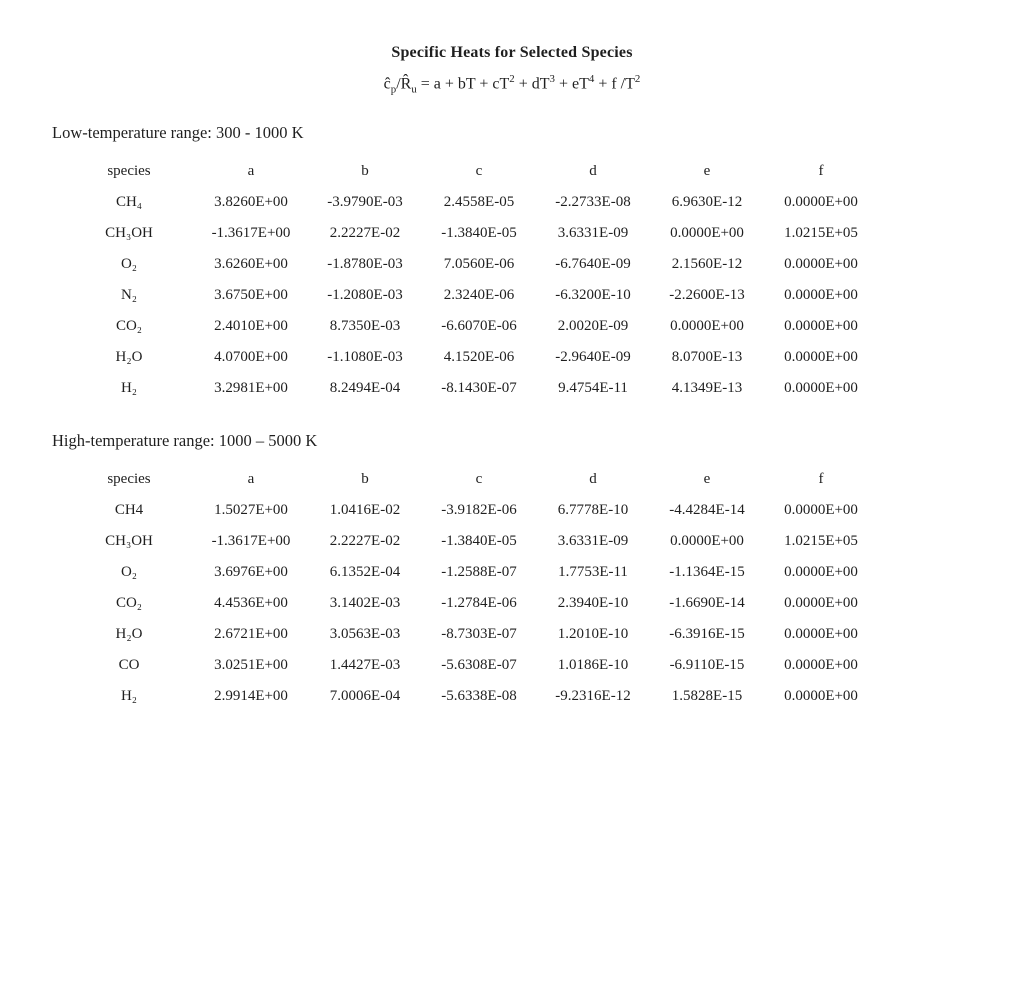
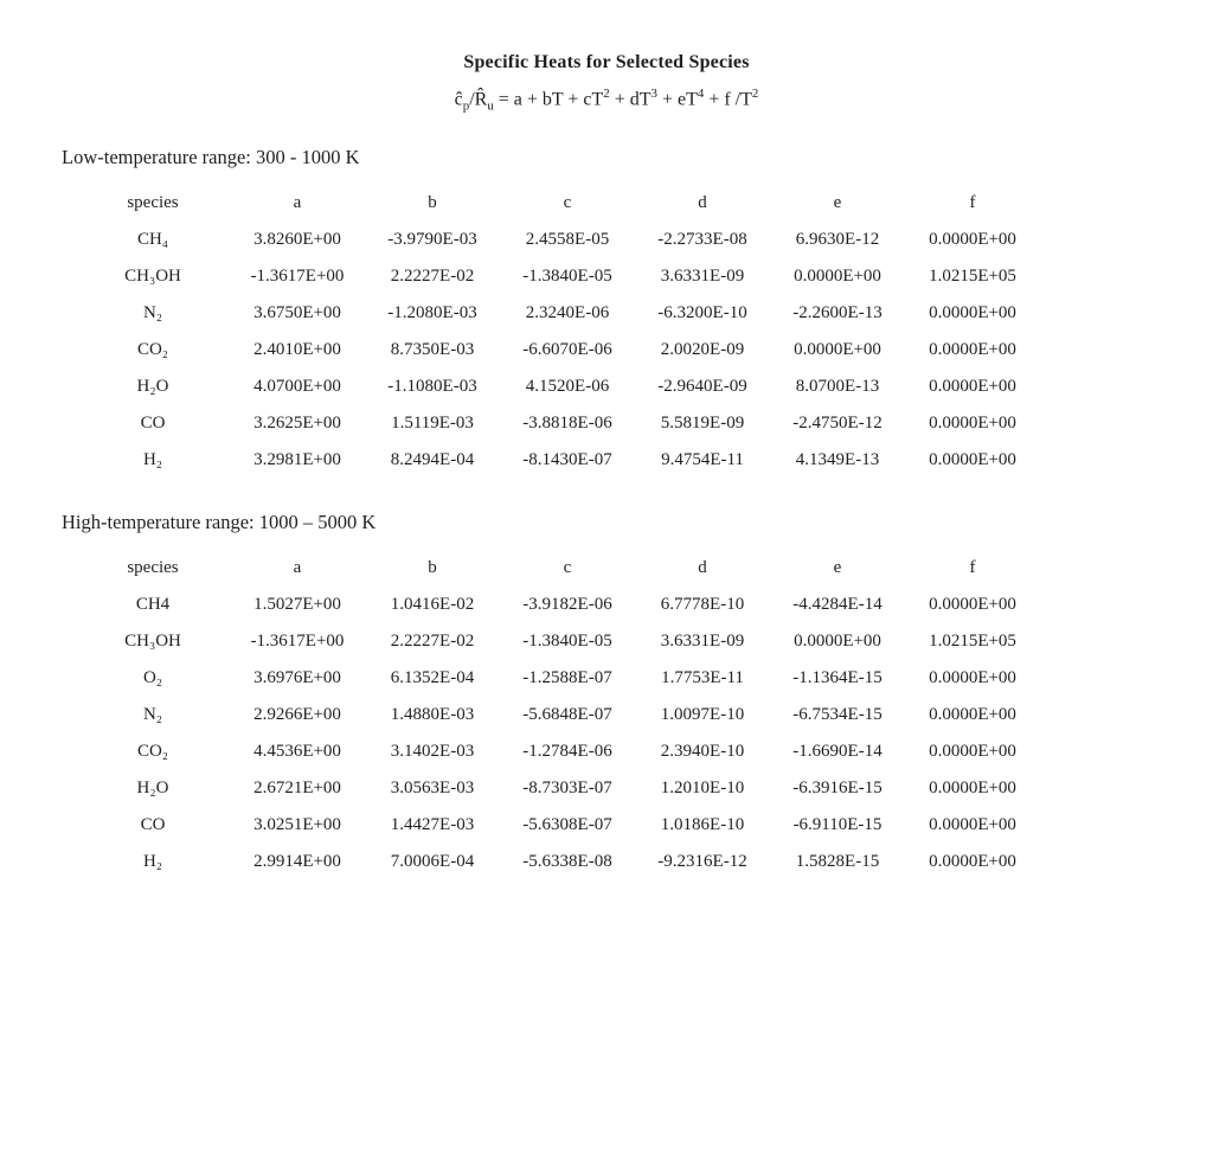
  Specific Heats for Selected Species
  ĉp/R̂u = a + bT + cT2 + dT3 + eT4 + f /T2
  Low-temperature range: 300 - 1000 K
  species	a	b	c	d	e	f
  CH₄	3.8260E+00	-3.9790E-03	2.4558E-05	-2.2733E-08	6.9630E-12	0.0000E+00
  CH₃OH	-1.3617E+00	2.2227E-02	-1.3840E-05	3.6331E-09	0.0000E+00	1.0215E+05
- O₂	3.6260E+00	-1.8780E-03	7.0560E-06	-6.7640E-09	2.1560E-12	0.0000E+00
  N₂	3.6750E+00	-1.2080E-03	2.3240E-06	-6.3200E-10	-2.2600E-13	0.0000E+00
  CO₂	2.4010E+00	8.7350E-03	-6.6070E-06	2.0020E-09	0.0000E+00	0.0000E+00
  H₂O	4.0700E+00	-1.1080E-03	4.1520E-06	-2.9640E-09	8.0700E-13	0.0000E+00
+ CO	3.2625E+00	1.5119E-03	-3.8818E-06	5.5819E-09	-2.4750E-12	0.0000E+00
  H₂	3.2981E+00	8.2494E-04	-8.1430E-07	9.4754E-11	4.1349E-13	0.0000E+00
  High-temperature range: 1000 – 5000 K
  species	a	b	c	d	e	f
  CH4	1.5027E+00	1.0416E-02	-3.9182E-06	6.7778E-10	-4.4284E-14	0.0000E+00
  CH₃OH	-1.3617E+00	2.2227E-02	-1.3840E-05	3.6331E-09	0.0000E+00	1.0215E+05
  O₂	3.6976E+00	6.1352E-04	-1.2588E-07	1.7753E-11	-1.1364E-15	0.0000E+00
+ N₂	2.9266E+00	1.4880E-03	-5.6848E-07	1.0097E-10	-6.7534E-15	0.0000E+00
  CO₂	4.4536E+00	3.1402E-03	-1.2784E-06	2.3940E-10	-1.6690E-14	0.0000E+00
  H₂O	2.6721E+00	3.0563E-03	-8.7303E-07	1.2010E-10	-6.3916E-15	0.0000E+00
  CO	3.0251E+00	1.4427E-03	-5.6308E-07	1.0186E-10	-6.9110E-15	0.0000E+00
  H₂	2.9914E+00	7.0006E-04	-5.6338E-08	-9.2316E-12	1.5828E-15	0.0000E+00
